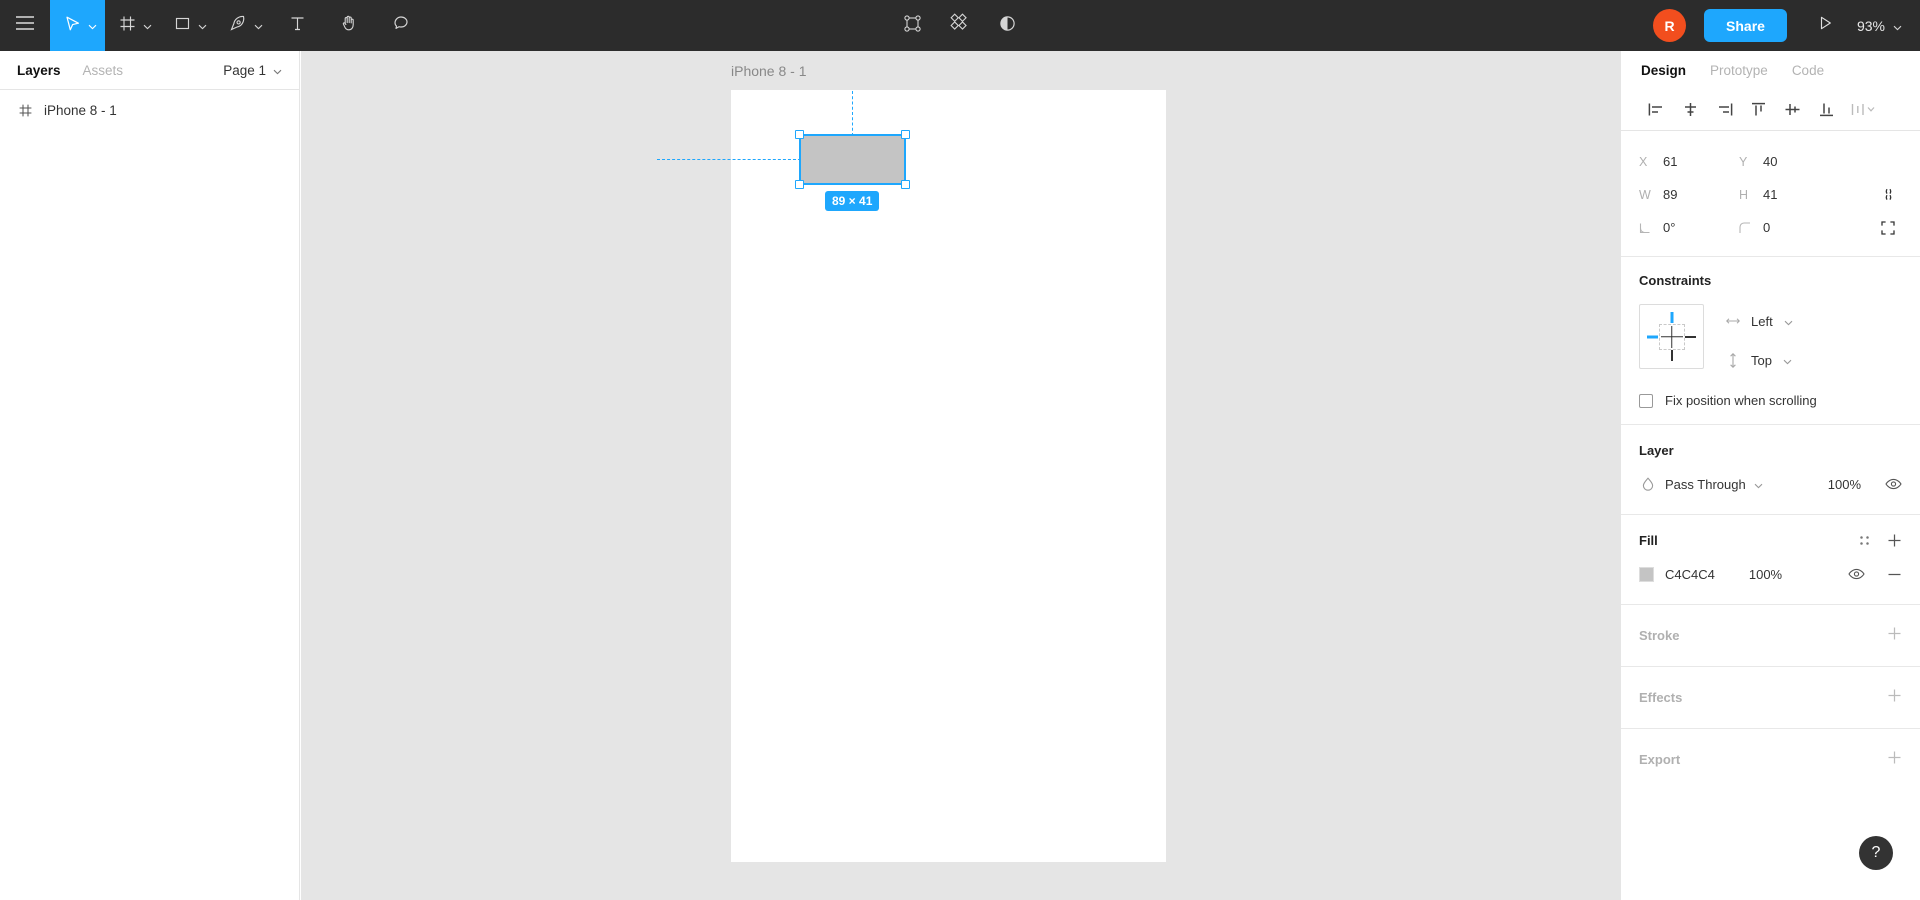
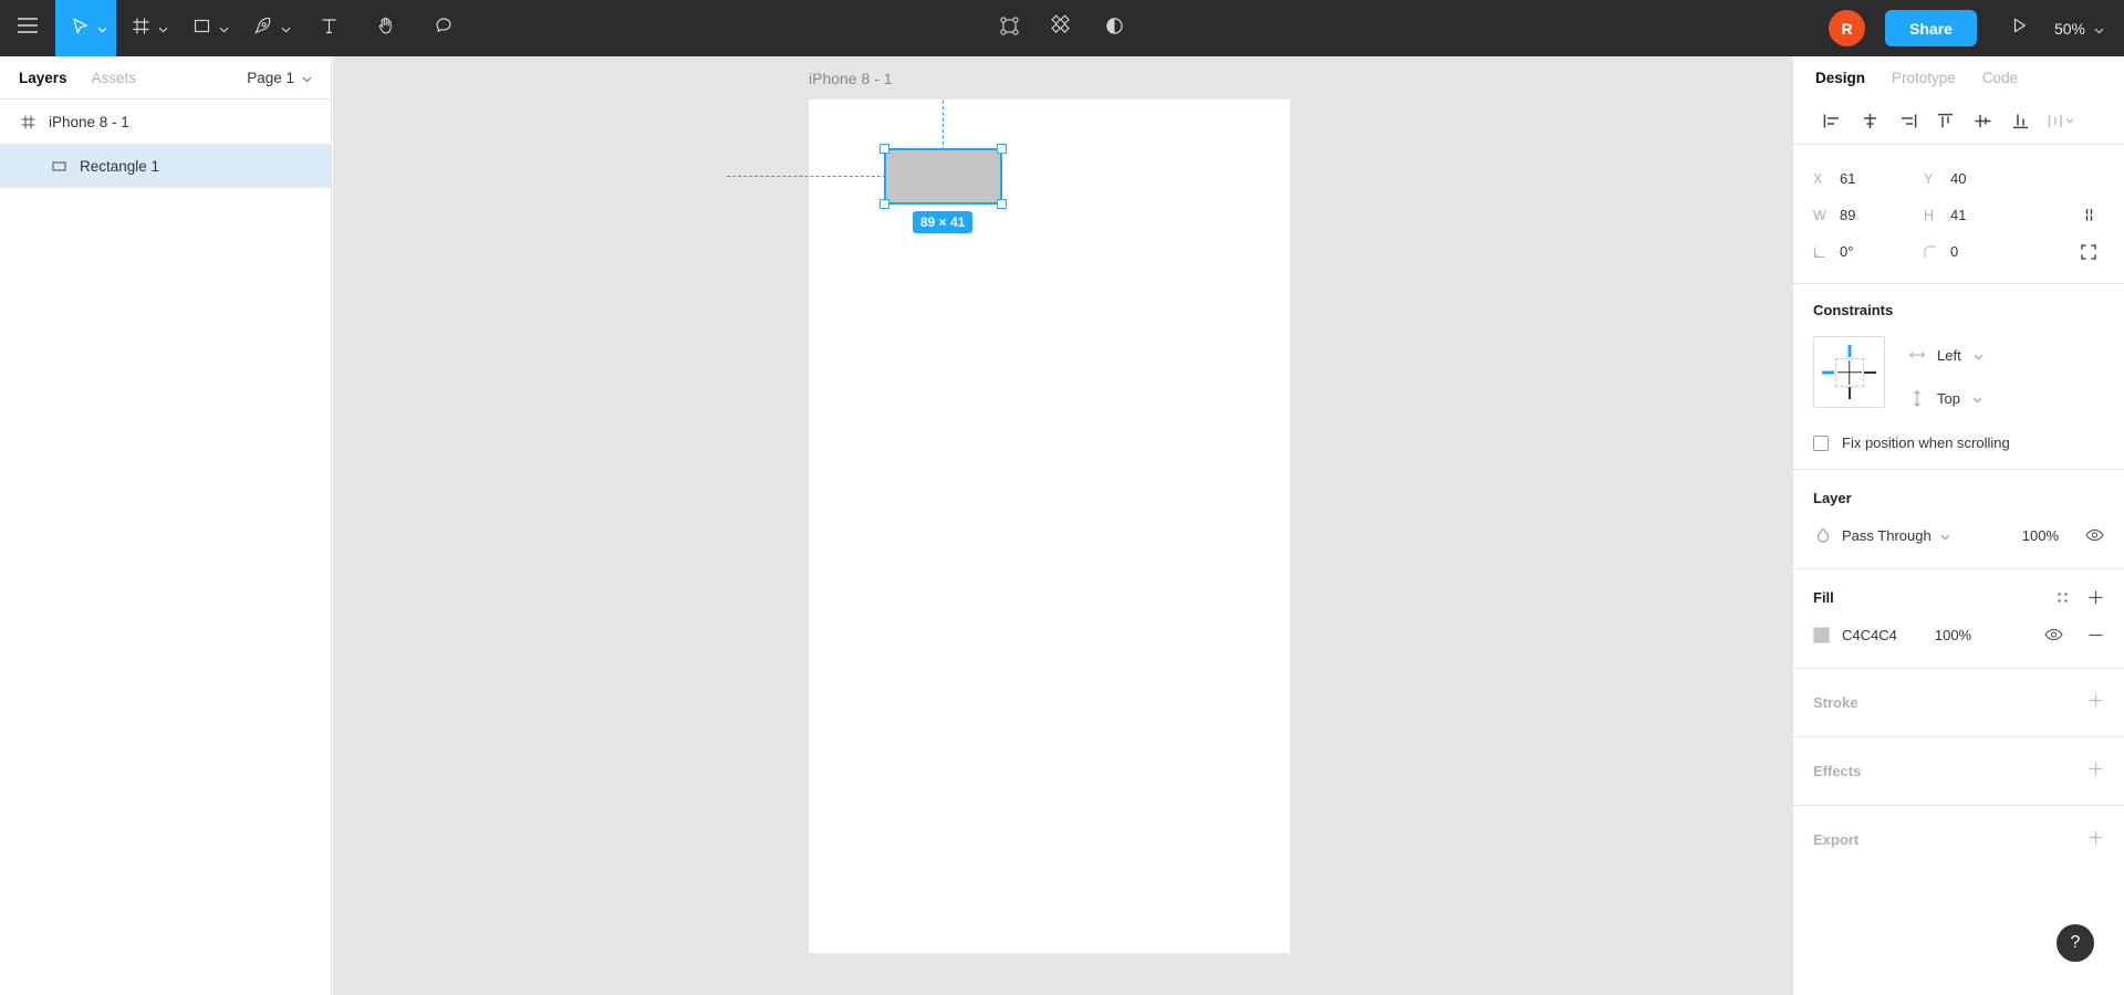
  R
  Share
- 93%
+ 50%
  Layers
  Assets
  Page 1
  iPhone 8 - 1
+ Rectangle 1
  iPhone 8 - 1
  89 × 41
  Design
  Prototype
  Code
  X
  61
  Y
  40
  W
  89
  H
  41
  0°
  0
  Constraints
  Left
  Top
  Fix position when scrolling
  Layer
  Pass Through
  100%
  Fill
  C4C4C4
  100%
  Stroke
  Effects
  Export
  ?
